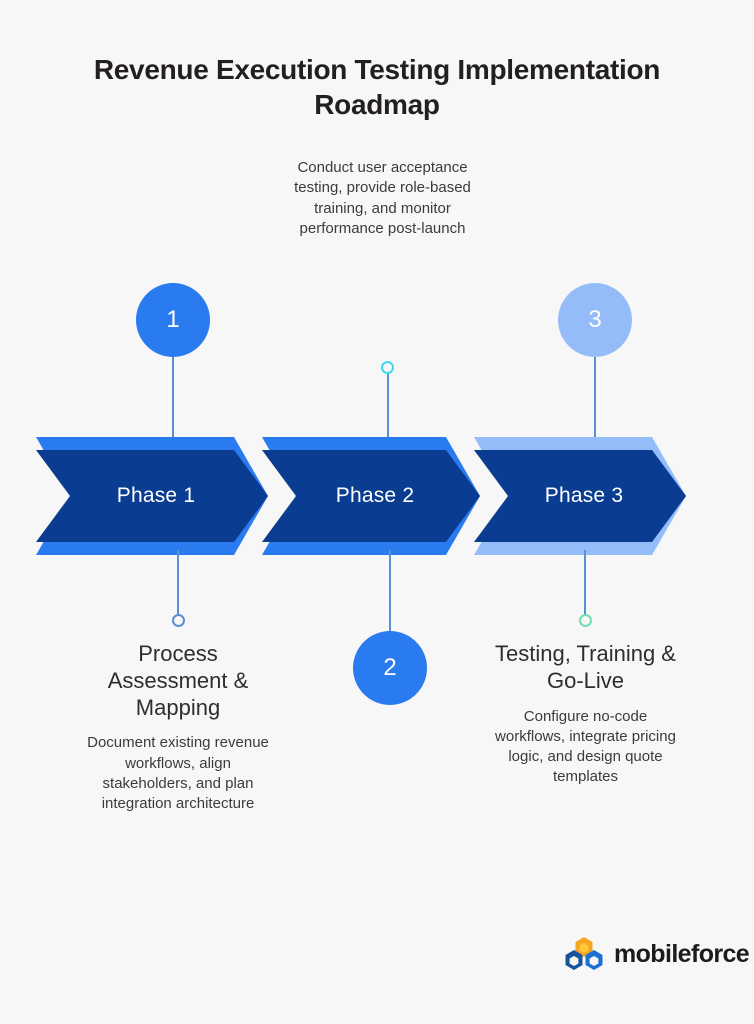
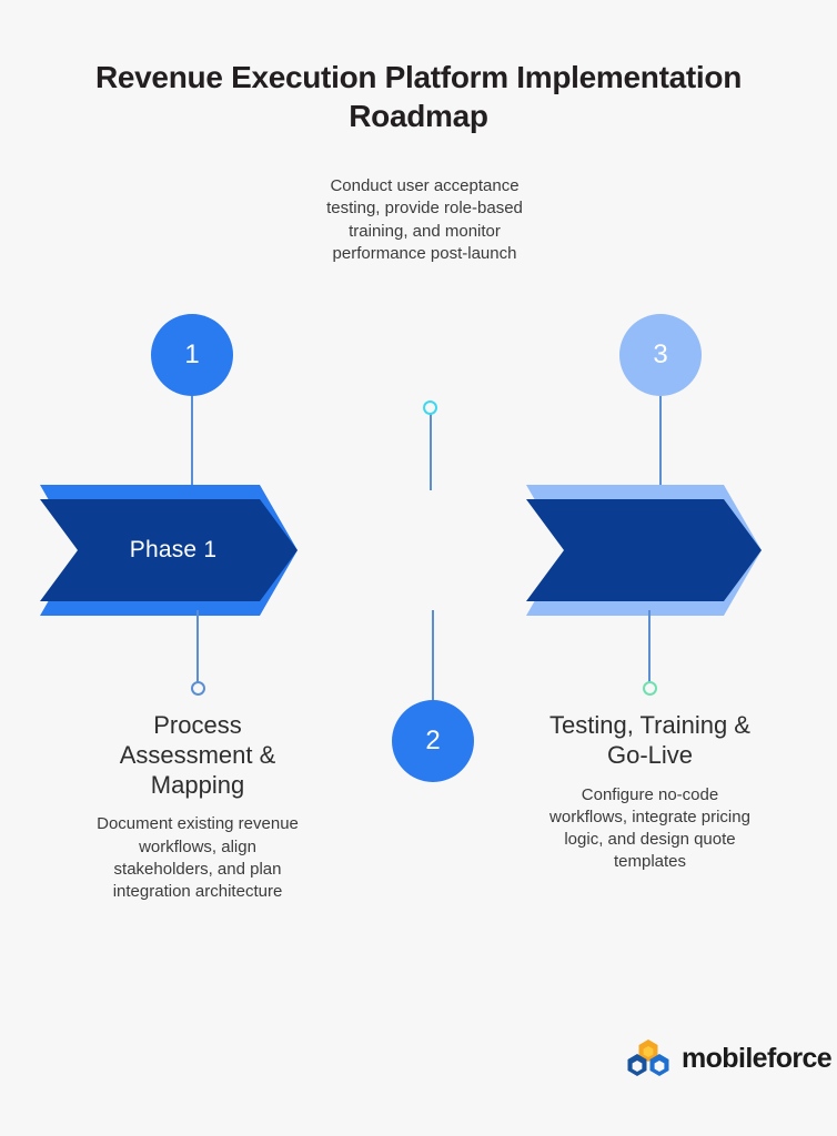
- Revenue Execution Testing Implementation Roadmap
+ Revenue Execution Platform Implementation Roadmap
  Conduct user acceptance testing, provide role-based training, and monitor performance post-launch
  1
  3
  Phase 1
- Phase 2
- Phase 3
  2
  Process Assessment & Mapping
  Document existing revenue workflows, align stakeholders, and plan integration architecture
  Testing, Training & Go-Live
  Configure no-code workflows, integrate pricing logic, and design quote templates
  mobileforce
